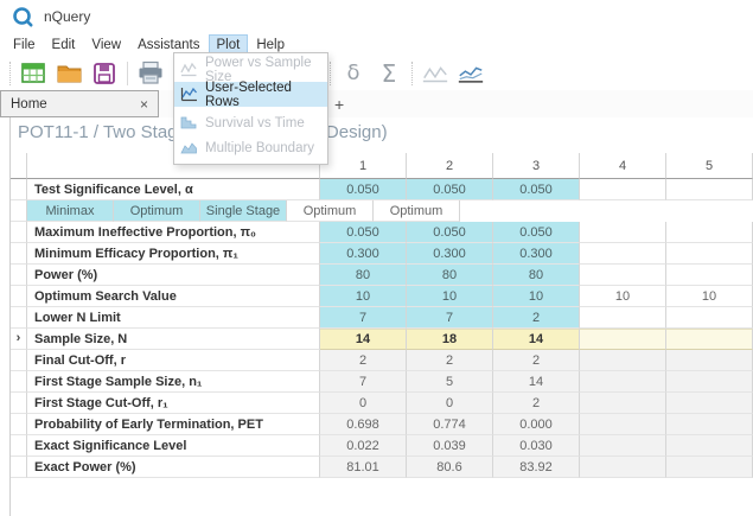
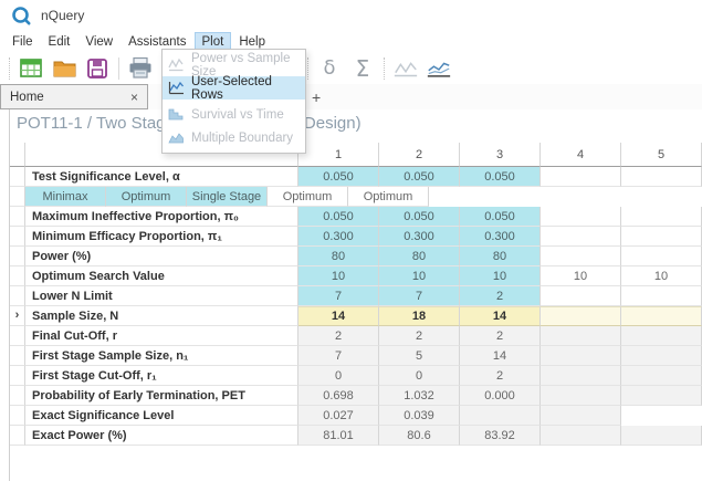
  nQuery
  File
  Edit
  View
  Assistants
  Plot
  Help
  δ
  Σ
  Home
  ×
  +
  1
  2
  3
  4
  5
  Test Significance Level, α
  0.050
  0.050
  0.050
  Minimax
  Optimum
  Single Stage
  Optimum
  Optimum
  Maximum Ineffective Proportion, π₀
  0.050
  0.050
  0.050
  Minimum Efficacy Proportion, π₁
  0.300
  0.300
  0.300
  Power (%)
  80
  80
  80
  Optimum Search Value
  10
  10
  10
  10
  10
  Lower N Limit
  7
  7
  2
  ›
  Sample Size, N
  14
  18
  14
  Final Cut-Off, r
  2
  2
  2
  First Stage Sample Size, n₁
  7
  5
  14
  First Stage Cut-Off, r₁
  0
  0
  2
  Probability of Early Termination, PET
  0.698
- 0.774
+ 1.032
  0.000
  Exact Significance Level
- 0.022
+ 0.027
  0.039
- 0.030
  Exact Power (%)
  81.01
  80.6
  83.92
  Power vs Sample Size
  User-Selected Rows
  Survival vs Time
  Multiple Boundary
